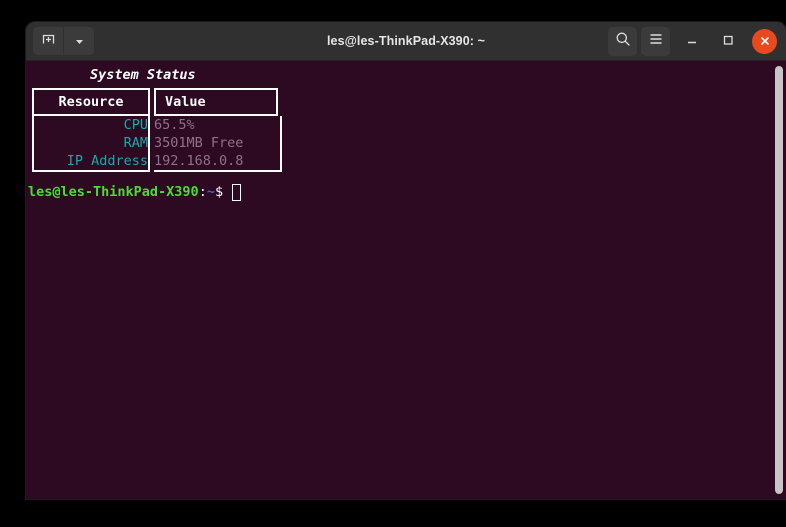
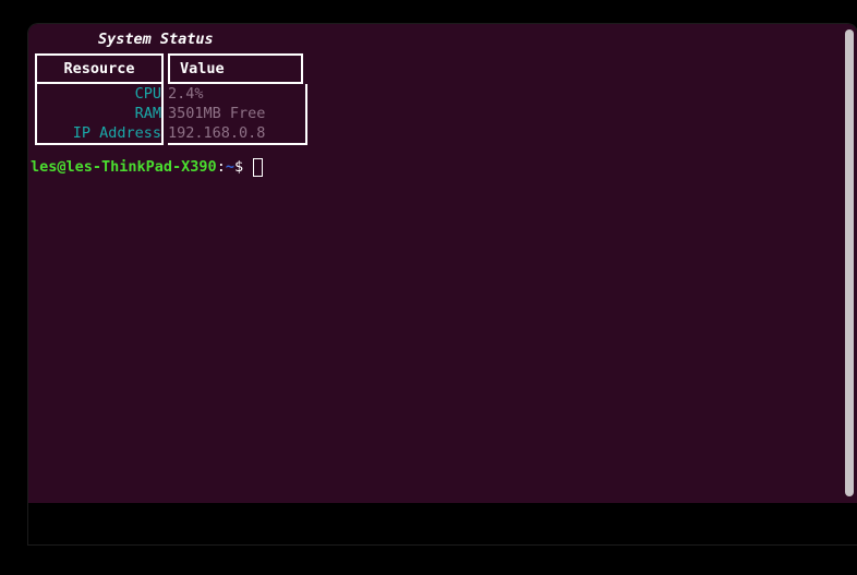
- les@les-ThinkPad-X390: ~
  System Status
  Resource		Value
- CPU RAM IP Address		65.5% 3501MB Free 192.168.0.8
+ CPU RAM IP Address		2.4% 3501MB Free 192.168.0.8
  les@les-ThinkPad-X390
  :
  ~
  $
